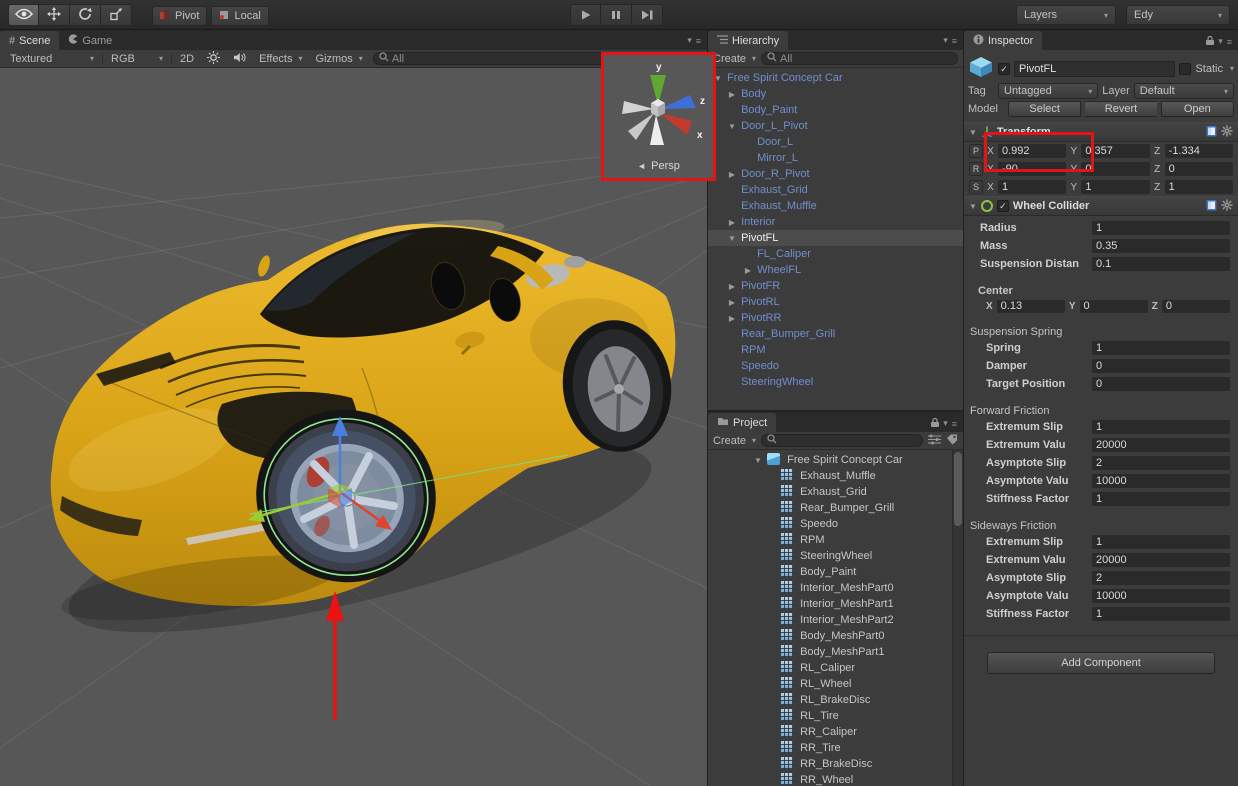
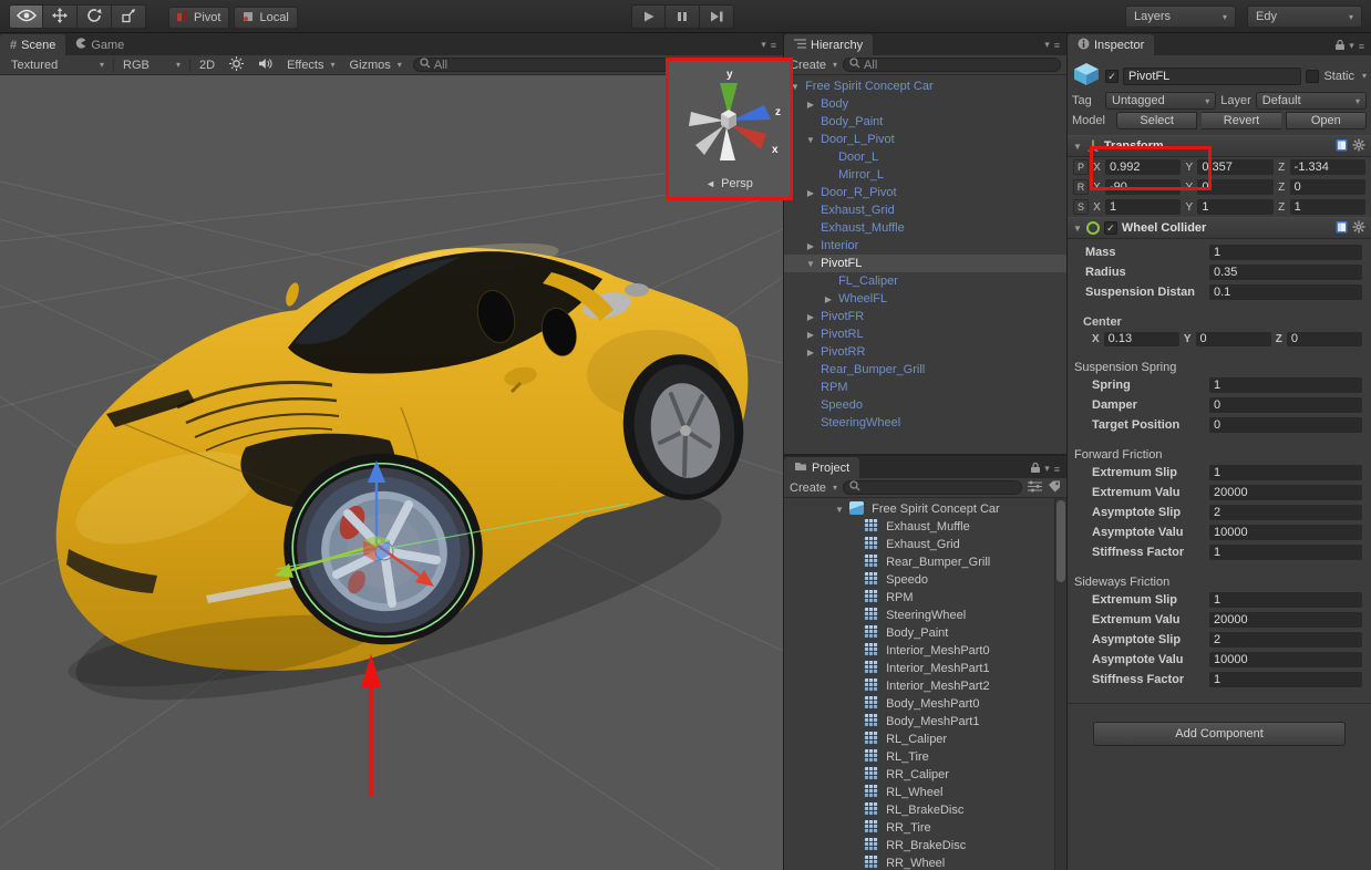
  Pivot
  Local
  Layers
  ▾
  Edy
  ▾
  #
  Scene
  Game
  ▾
  ≡
  Textured
  ▾
  RGB
  ▾
  2D
  Effects
  ▾
  Gizmos
  ▾
  All
  Hierarchy
  ▾
  ≡
  Create
  ▾
  All
  ▼ Free Spirit Concept Car
  ▶ Body
  Body_Paint
  ▼ Door_L_Pivot
  Door_L
  Mirror_L
  ▶ Door_R_Pivot
  Exhaust_Grid
  Exhaust_Muffle
  ▶ Interior
  ▼ PivotFL
  FL_Caliper
  ▶ WheelFL
  ▶ PivotFR
  ▶ PivotRL
  ▶ PivotRR
  Rear_Bumper_Grill
  RPM
  Speedo
  SteeringWheel
  Project
  ▾
  ≡
  Create
  ▾
  ▼ Free Spirit Concept Car
  Exhaust_Muffle
  Exhaust_Grid
  Rear_Bumper_Grill
  Speedo
  RPM
  SteeringWheel
  Body_Paint
  Interior_MeshPart0
  Interior_MeshPart1
  Interior_MeshPart2
  Body_MeshPart0
  Body_MeshPart1
  RL_Caliper
- RL_Wheel
+ RL_Tire
- RL_BrakeDisc
+ RR_Caliper
- RL_Tire
+ RL_Wheel
- RR_Caliper
+ RL_BrakeDisc
  RR_Tire
  RR_BrakeDisc
  RR_Wheel
  Inspector
  ▾
  ≡
  ✓
  PivotFL
  Static
  ▾
  Tag
  Untagged
  ▾
  Layer
  Default
  ▾
  Model
  Select
  Revert
  Open
  ▼
  Transform
  P
  X
  0.992
  Y
  0.357
  Z
  -1.334
  R
  X
  -90
  Y
  0
  Z
  0
  S
  X
  1
  Y
  1
  Z
  1
  ▼
  ✓
  Wheel Collider
- Radius
+ Mass
  1
- Mass
+ Radius
  0.35
  Suspension Distan
  0.1
  Center
  X
  0.13
  Y
  0
  Z
  0
  Suspension Spring
  Spring
  1
  Damper
  0
  Target Position
  0
  Forward Friction
  Extremum Slip
  1
  Extremum Valu
  20000
  Asymptote Slip
  2
  Asymptote Valu
  10000
  Stiffness Factor
  1
  Sideways Friction
  Extremum Slip
  1
  Extremum Valu
  20000
  Asymptote Slip
  2
  Asymptote Valu
  10000
  Stiffness Factor
  1
  Add Component
  y
  z
  x
  ◄ Persp
